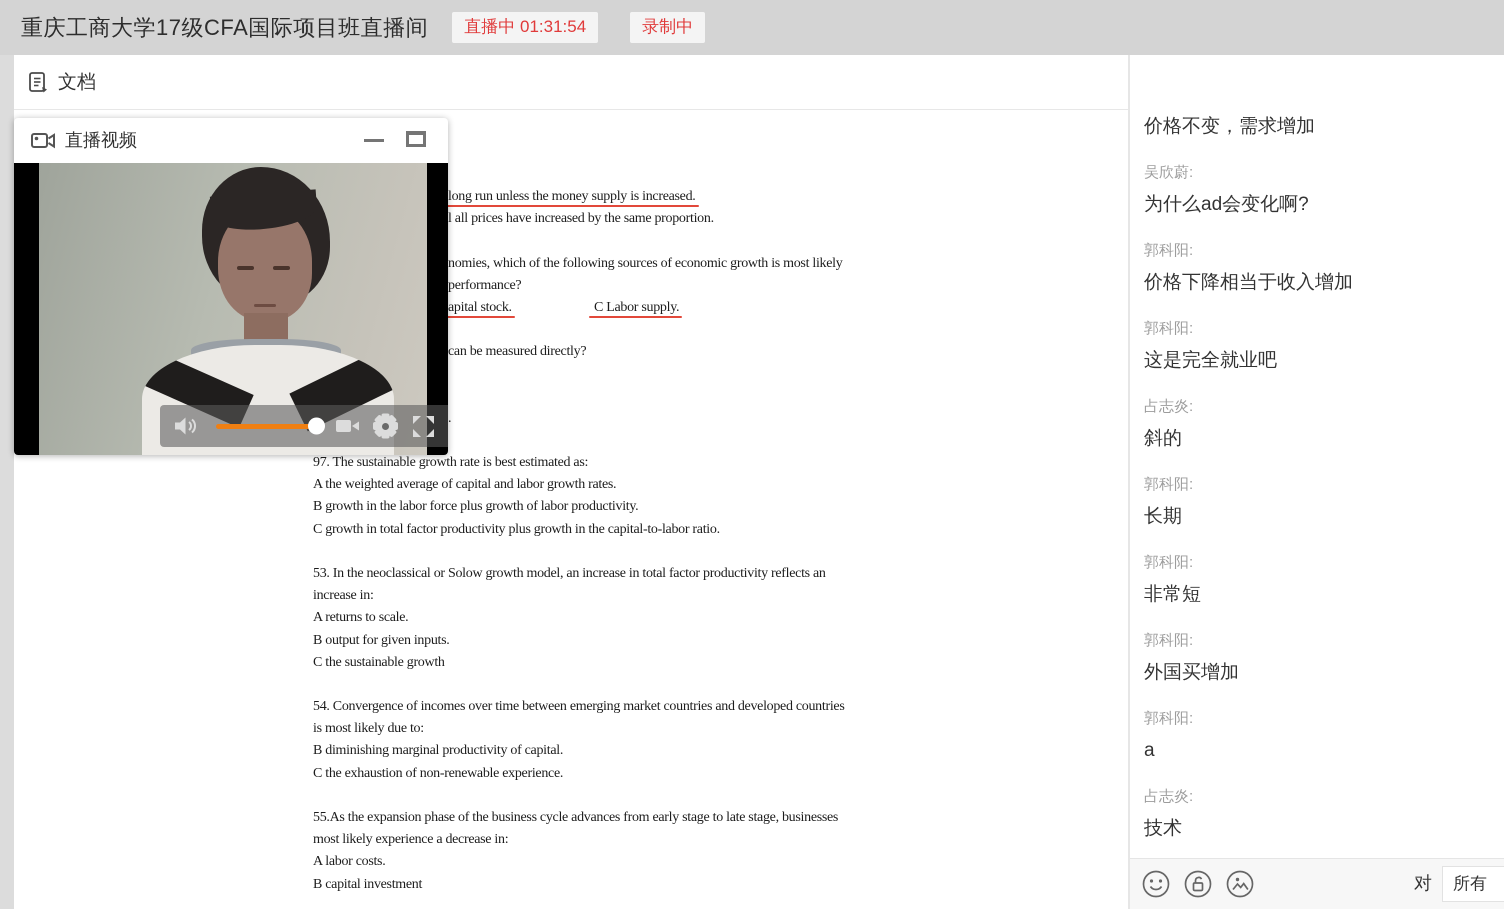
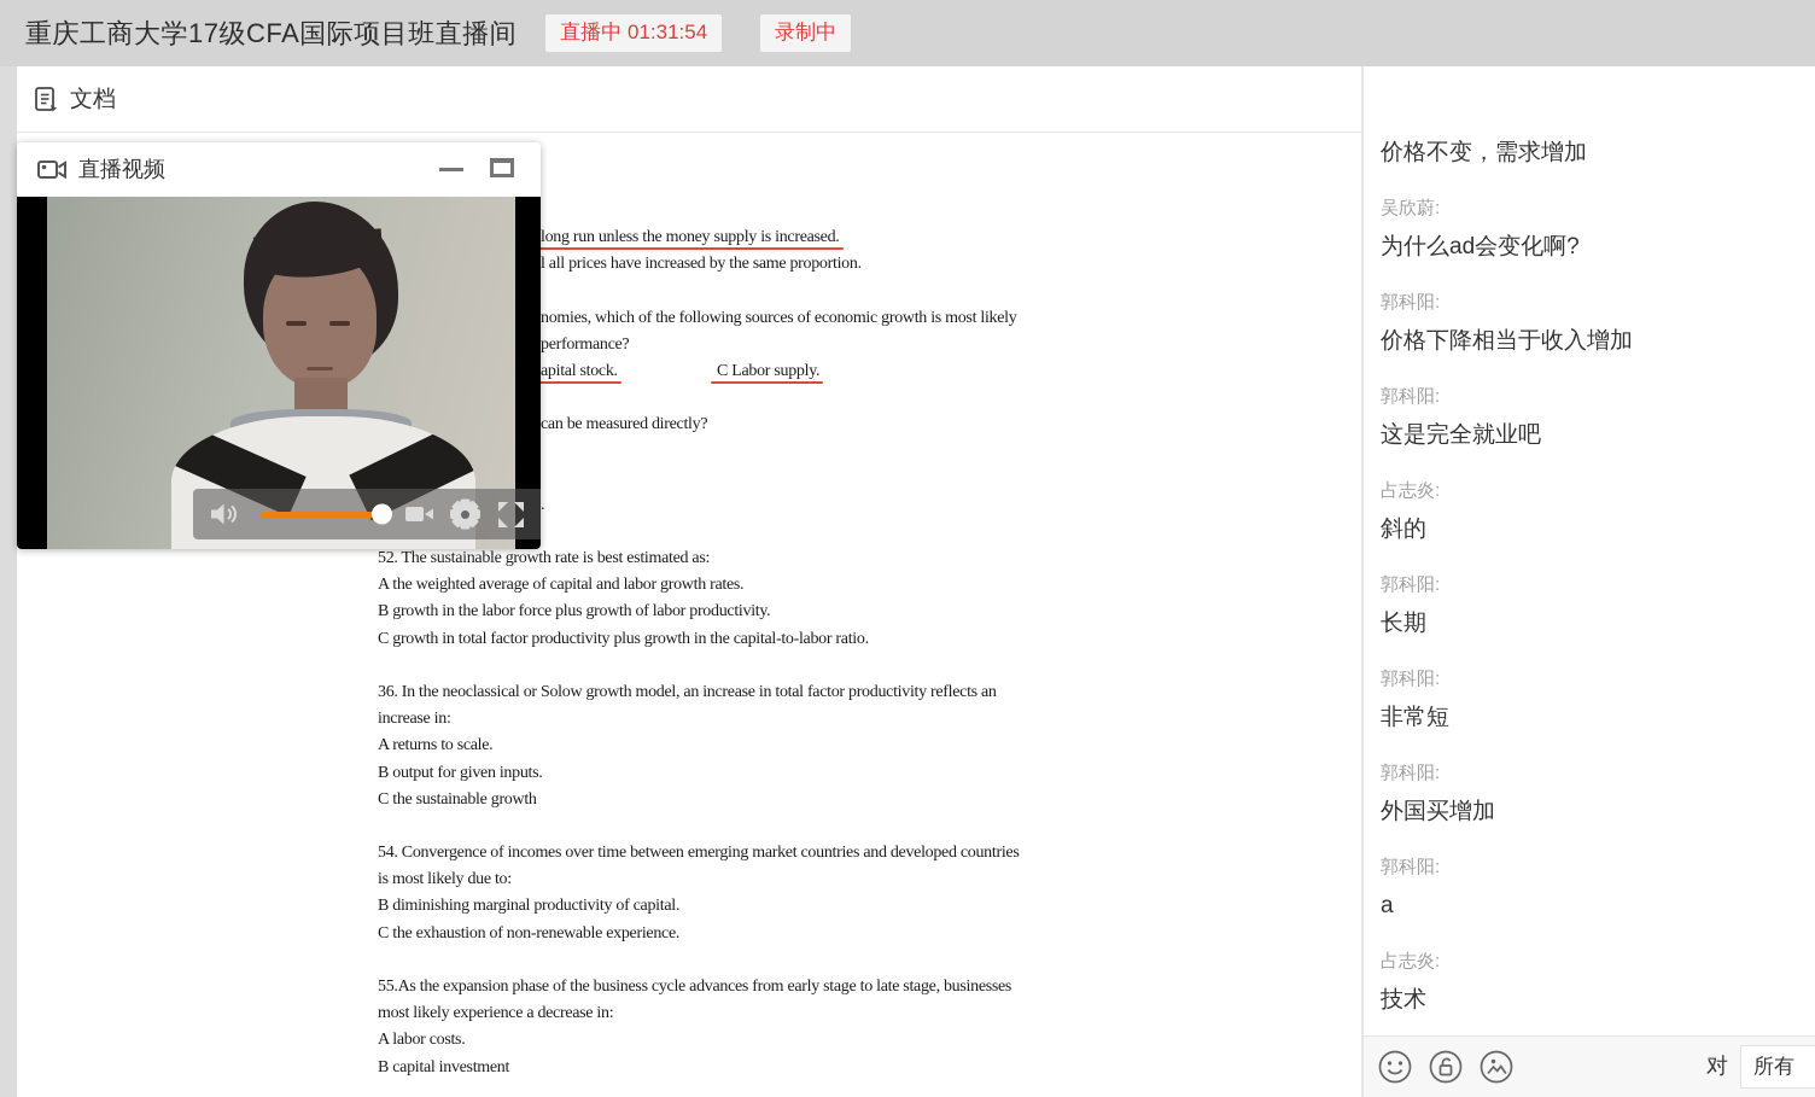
  重庆工商大学17级CFA国际项目班直播间
  直播中 01:31:54
  录制中
  文档
  long run unless the money supply is increased.
  l all prices have increased by the same proportion.
  nomies, which of the following sources of economic growth is most likely
  performance?
  apital stock. C Labor supply.
  can be measured directly?
  .
- 97. The sustainable growth rate is best estimated as:
+ 52. The sustainable growth rate is best estimated as:
  A the weighted average of capital and labor growth rates.
  B growth in the labor force plus growth of labor productivity.
  C growth in total factor productivity plus growth in the capital-to-labor ratio.
- 53. In the neoclassical or Solow growth model, an increase in total factor productivity reflects an
+ 36. In the neoclassical or Solow growth model, an increase in total factor productivity reflects an
  increase in:
  A returns to scale.
  B output for given inputs.
  C the sustainable growth
  54. Convergence of incomes over time between emerging market countries and developed countries
  is most likely due to:
  B diminishing marginal productivity of capital.
  C the exhaustion of non-renewable experience.
  55.As the expansion phase of the business cycle advances from early stage to late stage, businesses
  most likely experience a decrease in:
  A labor costs.
  B capital investment
  直播视频
  价格不变，需求增加
  吴欣蔚:
  为什么ad会变化啊?
  郭科阳:
  价格下降相当于收入增加
  郭科阳:
  这是完全就业吧
  占志炎:
  斜的
  郭科阳:
  长期
  郭科阳:
  非常短
  郭科阳:
  外国买增加
  郭科阳:
  a
  占志炎:
  技术
  对
  所有
